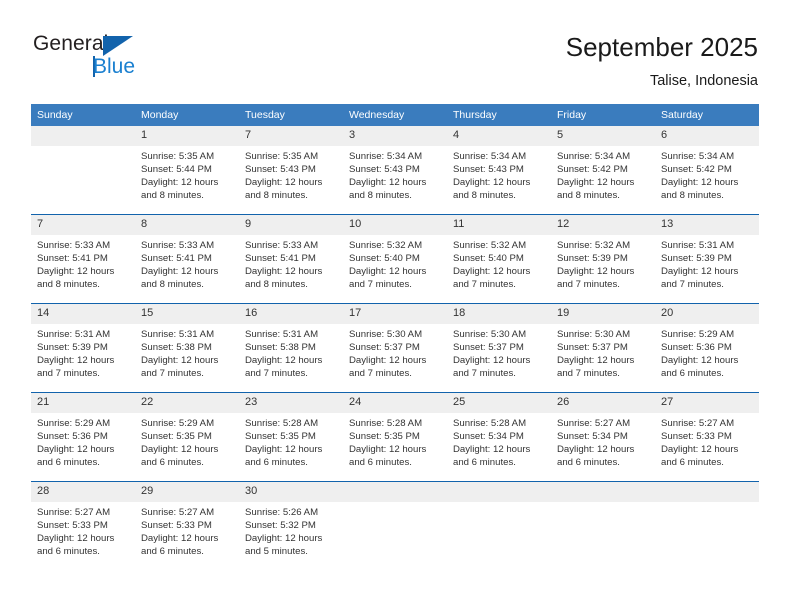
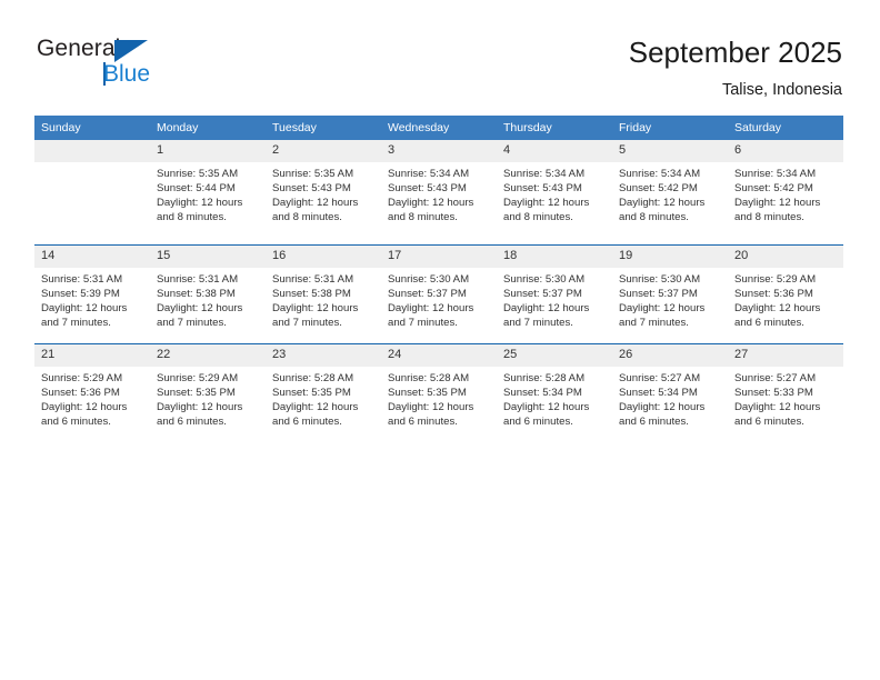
  General
  Blue
  September 2025
  Talise, Indonesia
  Sunday	Monday	Tuesday	Wednesday	Thursday	Friday	Saturday
- 	1Sunrise: 5:35 AMSunset: 5:44 PMDaylight: 12 hoursand 8 minutes.	7Sunrise: 5:35 AMSunset: 5:43 PMDaylight: 12 hoursand 8 minutes.	3Sunrise: 5:34 AMSunset: 5:43 PMDaylight: 12 hoursand 8 minutes.	4Sunrise: 5:34 AMSunset: 5:43 PMDaylight: 12 hoursand 8 minutes.	5Sunrise: 5:34 AMSunset: 5:42 PMDaylight: 12 hoursand 8 minutes.	6Sunrise: 5:34 AMSunset: 5:42 PMDaylight: 12 hoursand 8 minutes.
+ 	1Sunrise: 5:35 AMSunset: 5:44 PMDaylight: 12 hoursand 8 minutes.	2Sunrise: 5:35 AMSunset: 5:43 PMDaylight: 12 hoursand 8 minutes.	3Sunrise: 5:34 AMSunset: 5:43 PMDaylight: 12 hoursand 8 minutes.	4Sunrise: 5:34 AMSunset: 5:43 PMDaylight: 12 hoursand 8 minutes.	5Sunrise: 5:34 AMSunset: 5:42 PMDaylight: 12 hoursand 8 minutes.	6Sunrise: 5:34 AMSunset: 5:42 PMDaylight: 12 hoursand 8 minutes.
- 7Sunrise: 5:33 AMSunset: 5:41 PMDaylight: 12 hoursand 8 minutes.	8Sunrise: 5:33 AMSunset: 5:41 PMDaylight: 12 hoursand 8 minutes.	9Sunrise: 5:33 AMSunset: 5:41 PMDaylight: 12 hoursand 8 minutes.	10Sunrise: 5:32 AMSunset: 5:40 PMDaylight: 12 hoursand 7 minutes.	11Sunrise: 5:32 AMSunset: 5:40 PMDaylight: 12 hoursand 7 minutes.	12Sunrise: 5:32 AMSunset: 5:39 PMDaylight: 12 hoursand 7 minutes.	13Sunrise: 5:31 AMSunset: 5:39 PMDaylight: 12 hoursand 7 minutes.
  14Sunrise: 5:31 AMSunset: 5:39 PMDaylight: 12 hoursand 7 minutes.	15Sunrise: 5:31 AMSunset: 5:38 PMDaylight: 12 hoursand 7 minutes.	16Sunrise: 5:31 AMSunset: 5:38 PMDaylight: 12 hoursand 7 minutes.	17Sunrise: 5:30 AMSunset: 5:37 PMDaylight: 12 hoursand 7 minutes.	18Sunrise: 5:30 AMSunset: 5:37 PMDaylight: 12 hoursand 7 minutes.	19Sunrise: 5:30 AMSunset: 5:37 PMDaylight: 12 hoursand 7 minutes.	20Sunrise: 5:29 AMSunset: 5:36 PMDaylight: 12 hoursand 6 minutes.
  21Sunrise: 5:29 AMSunset: 5:36 PMDaylight: 12 hoursand 6 minutes.	22Sunrise: 5:29 AMSunset: 5:35 PMDaylight: 12 hoursand 6 minutes.	23Sunrise: 5:28 AMSunset: 5:35 PMDaylight: 12 hoursand 6 minutes.	24Sunrise: 5:28 AMSunset: 5:35 PMDaylight: 12 hoursand 6 minutes.	25Sunrise: 5:28 AMSunset: 5:34 PMDaylight: 12 hoursand 6 minutes.	26Sunrise: 5:27 AMSunset: 5:34 PMDaylight: 12 hoursand 6 minutes.	27Sunrise: 5:27 AMSunset: 5:33 PMDaylight: 12 hoursand 6 minutes.
- 28Sunrise: 5:27 AMSunset: 5:33 PMDaylight: 12 hoursand 6 minutes.	29Sunrise: 5:27 AMSunset: 5:33 PMDaylight: 12 hoursand 6 minutes.	30Sunrise: 5:26 AMSunset: 5:32 PMDaylight: 12 hoursand 5 minutes.
